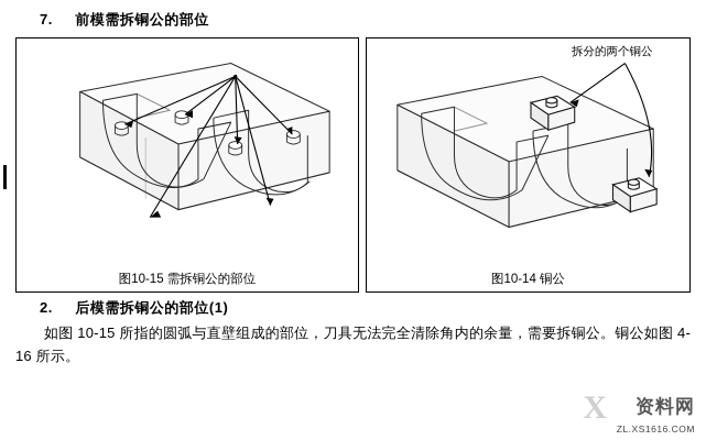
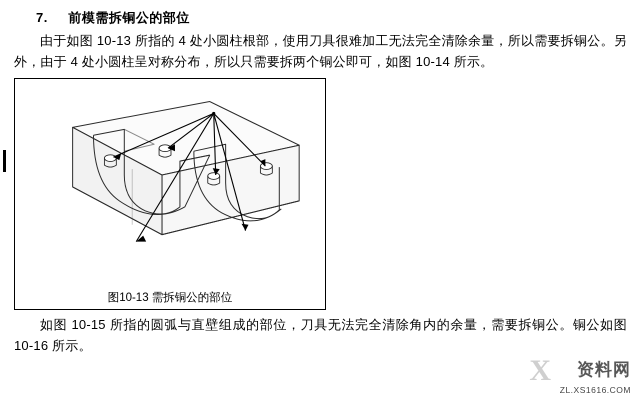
  7. 前模需拆铜公的部位
+ 由于如图 10-13 所指的 4 处小圆柱根部，使用刀具很难加工无法完全清除余量，所以需要拆铜公。另外，由于 4 处小圆柱呈对称分布，所以只需要拆两个铜公即可，如图 10-14 所示。
- 图10-15 需拆铜公的部位
+ 图10-13 需拆铜公的部位
- 拆分的两个铜公
- 图10-14 铜公
- 2. 后模需拆铜公的部位(1)
- 如图 10-15 所指的圆弧与直壁组成的部位，刀具无法完全清除角内的余量，需要拆铜公。铜公如图 4-16 所示。
+ 如图 10-15 所指的圆弧与直壁组成的部位，刀具无法完全清除角内的余量，需要拆铜公。铜公如图 10-16 所示。
  X
  资料网
  ZL.XS1616.COM
